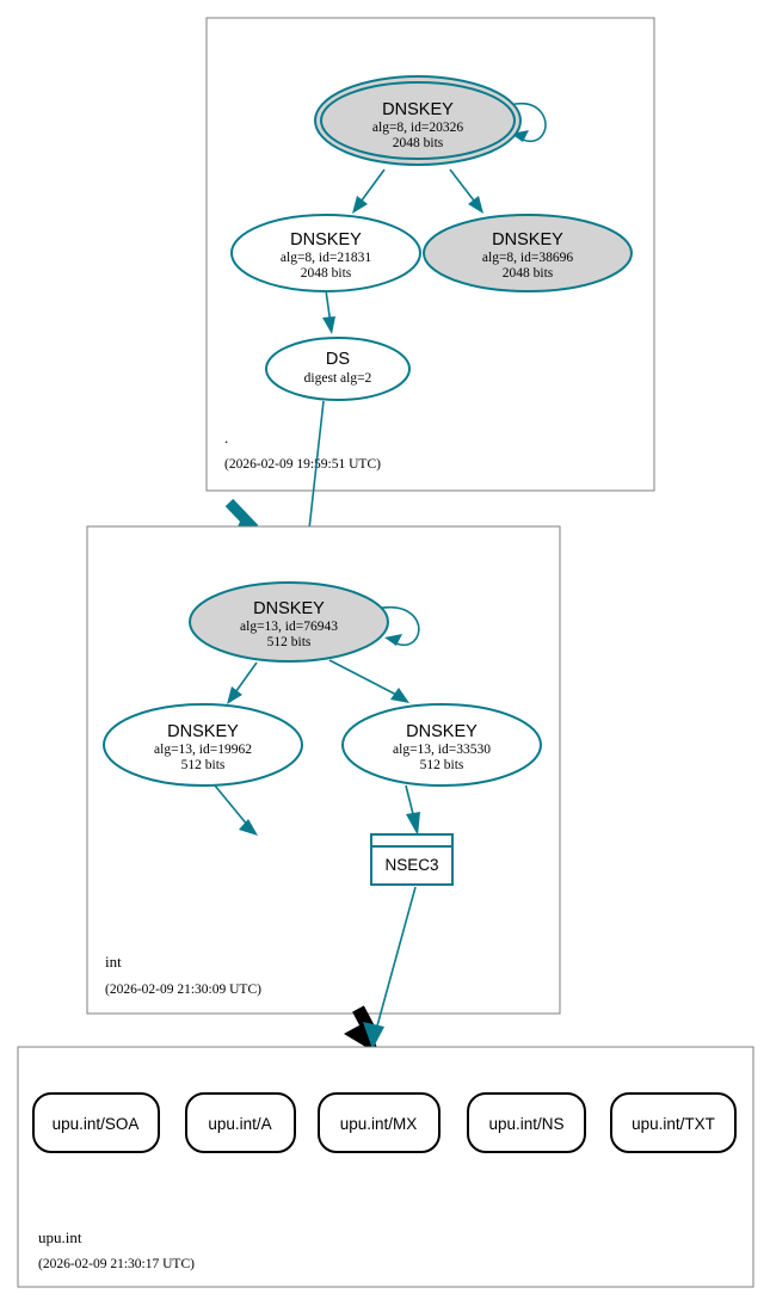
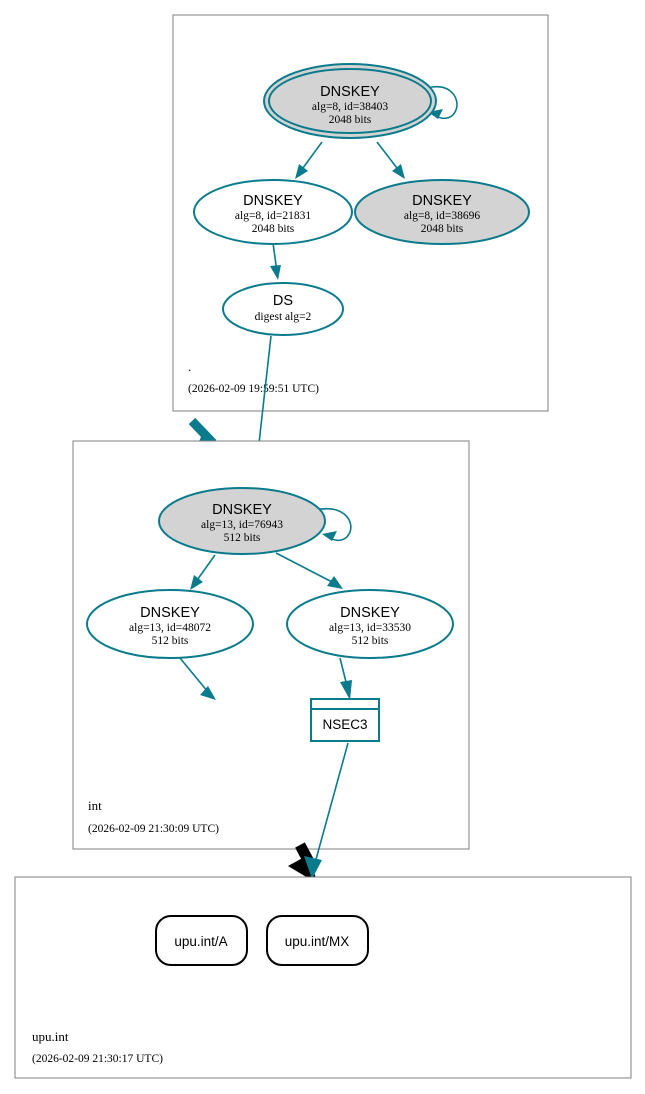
  DNSKEY
- alg=8, id=20326
+ alg=8, id=38403
  2048 bits
  DNSKEY
  alg=8, id=21831
  2048 bits
  DNSKEY
  alg=8, id=38696
  2048 bits
  DS
  digest alg=2
  .
  (2026-02-09 19:59:51 UTC)
  DNSKEY
  alg=13, id=76943
  512 bits
  DNSKEY
- alg=13, id=19962
+ alg=13, id=48072
  512 bits
  DNSKEY
  alg=13, id=33530
  512 bits
  NSEC3
  int
  (2026-02-09 21:30:09 UTC)
- upu.int/SOA
  upu.int/A
  upu.int/MX
- upu.int/NS
- upu.int/TXT
  upu.int
  (2026-02-09 21:30:17 UTC)
